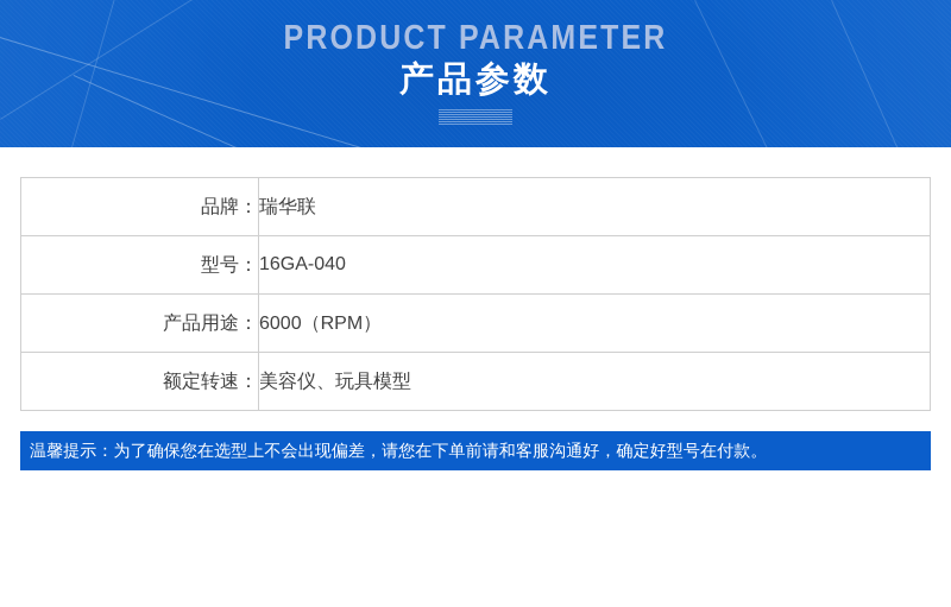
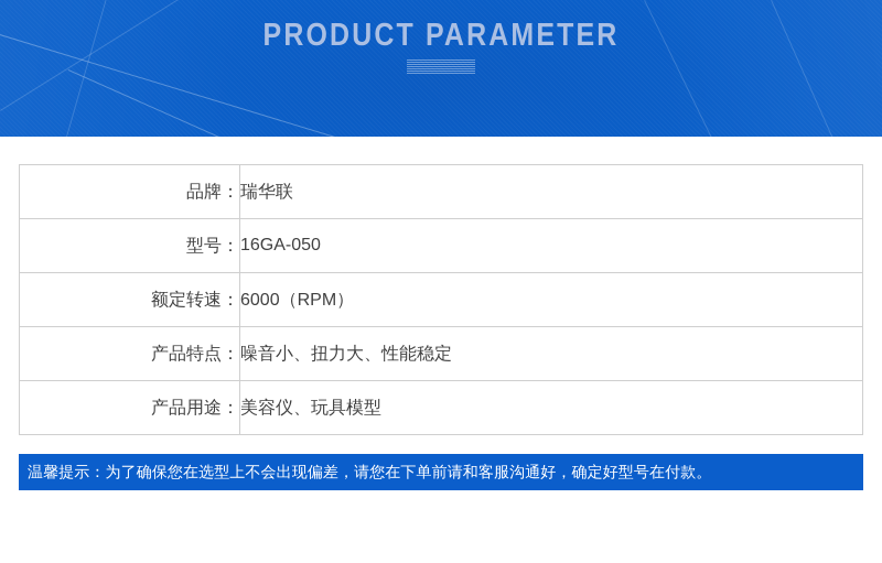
  PRODUCT PARAMETER
- 产品参数
  品牌：	瑞华联
- 型号：	16GA-040
+ 型号：	16GA-050
- 产品用途：	6000（RPM）
+ 额定转速：	6000（RPM）
+ 产品特点：	噪音小、扭力大、性能稳定
- 额定转速：	美容仪、玩具模型
+ 产品用途：	美容仪、玩具模型
  温馨提示：为了确保您在选型上不会出现偏差，请您在下单前请和客服沟通好，确定好型号在付款。
